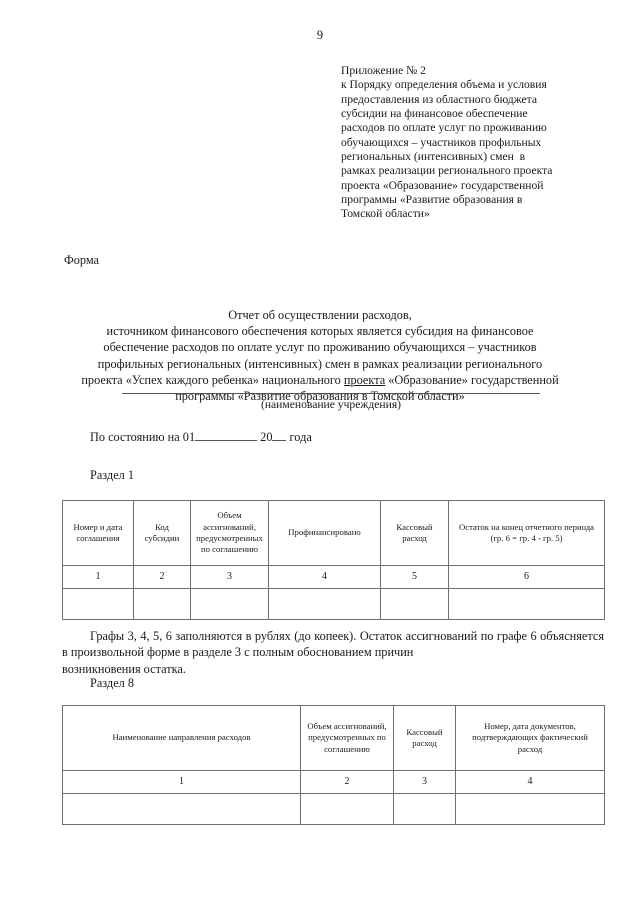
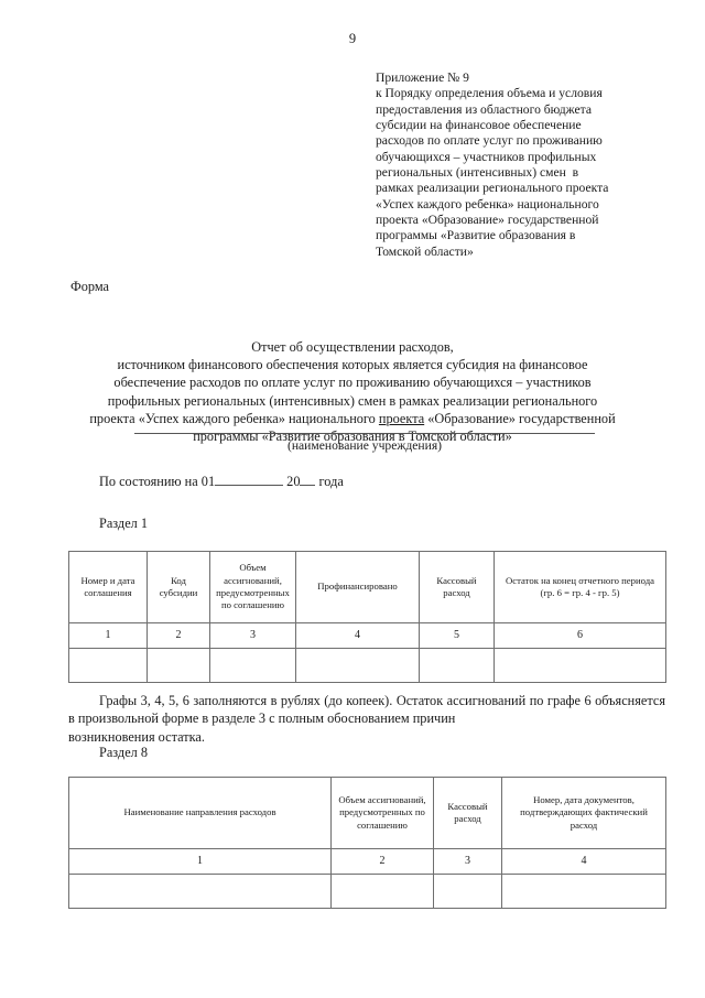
  9
- Приложение № 2
+ Приложение № 9
  к Порядку определения объема и условия
  предоставления из областного бюджета
  субсидии на финансовое обеспечение
  расходов по оплате услуг по проживанию
  обучающихся – участников профильных
  региональных (интенсивных) смен в
  рамках реализации регионального проекта
+ «Успех каждого ребенка» национального
  проекта «Образование» государственной
  программы «Развитие образования в
  Томской области»
  Форма
  Отчет об осуществлении расходов,
  источником финансового обеспечения которых является субсидия на финансовое
  обеспечение расходов по оплате услуг по проживанию обучающихся – участников
  профильных региональных (интенсивных) смен в рамках реализации регионального
  проекта «Успех каждого ребенка» национального проекта «Образование» государственной
  программы «Развитие образования в Томской области»
  (наименование учреждения)
  По состоянию на 01 20 года
  Раздел 1
  Номер и дата соглашения	Код субсидии	Объем ассигнований, предусмотренных по соглашению	Профинансировано	Кассовый расход	Остаток на конец отчетного периода (гр. 6 = гр. 4 - гр. 5)
  1	2	3	4	5	6
  Графы 3, 4, 5, 6 заполняются в рублях (до копеек). Остаток ассигнований по графе 6 объясняется в произвольной форме в разделе 3 с полным обоснованием причин
  возникновения остатка.
  Раздел 8
  Наименование направления расходов	Объем ассигнований, предусмотренных по соглашению	Кассовый расход	Номер, дата документов, подтверждающих фактический расход
  1	2	3	4
